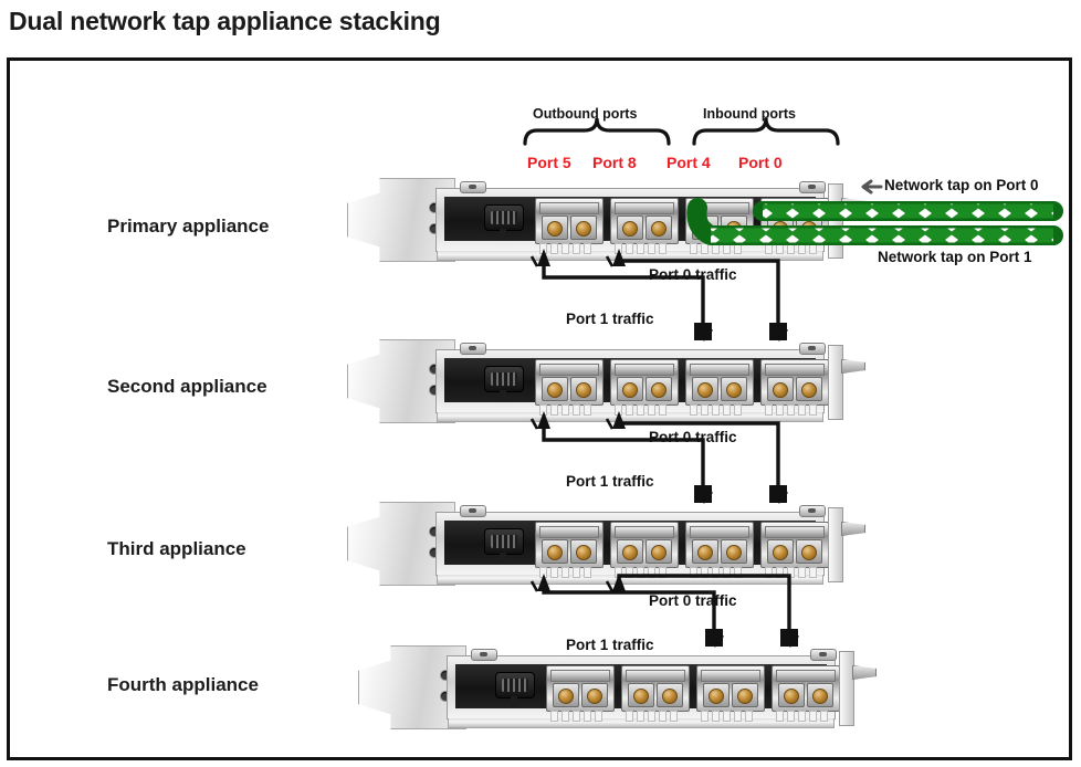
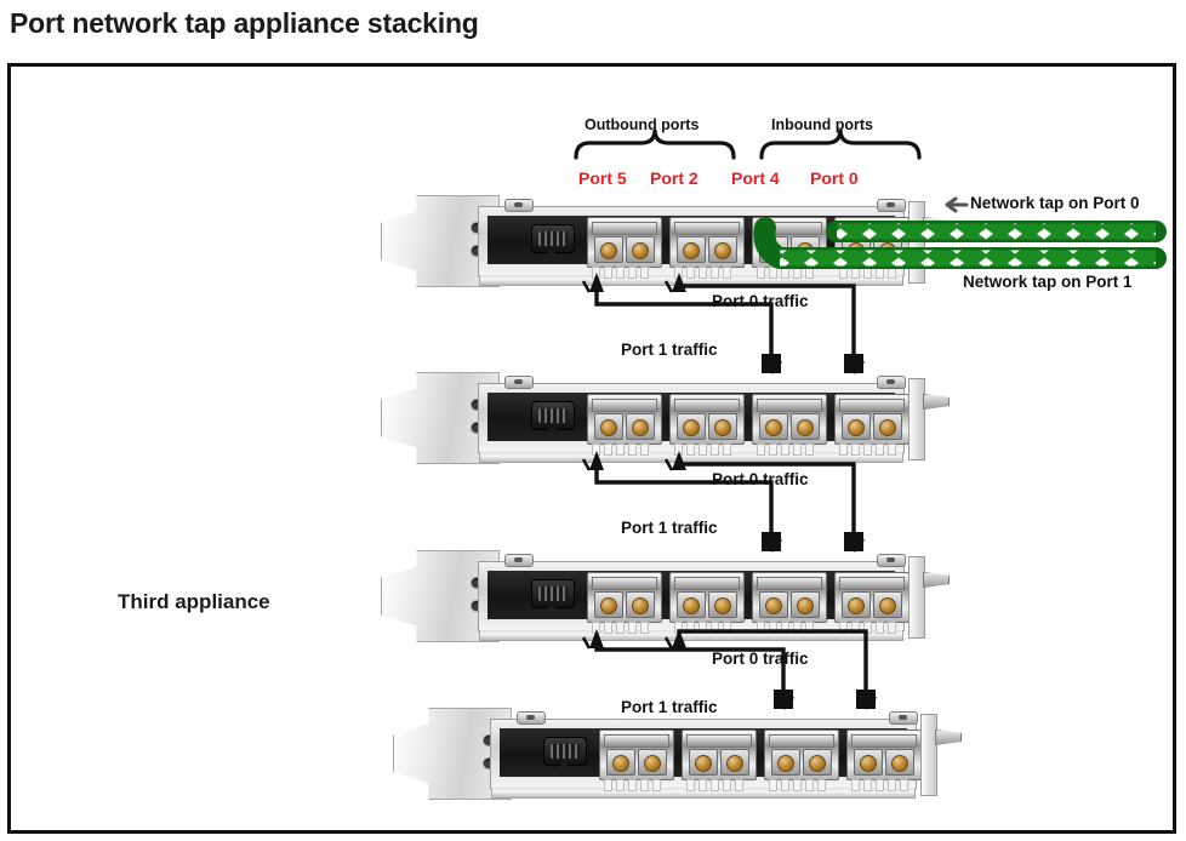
- Dual network tap appliance stacking
+ Port network tap appliance stacking
- Primary appliance
- Second appliance
  Third appliance
- Fourth appliance
  Outbound ports
  Inbound ports
  Port 5
- Port 8
+ Port 2
  Port 4
  Port 0
  Network tap on Port 0
  Network tap on Port 1
  Port 0 traffic
  Port 1 traffic
  Port 0 traffic
  Port 1 traffic
  Port 0 traffic
  Port 1 traffic
